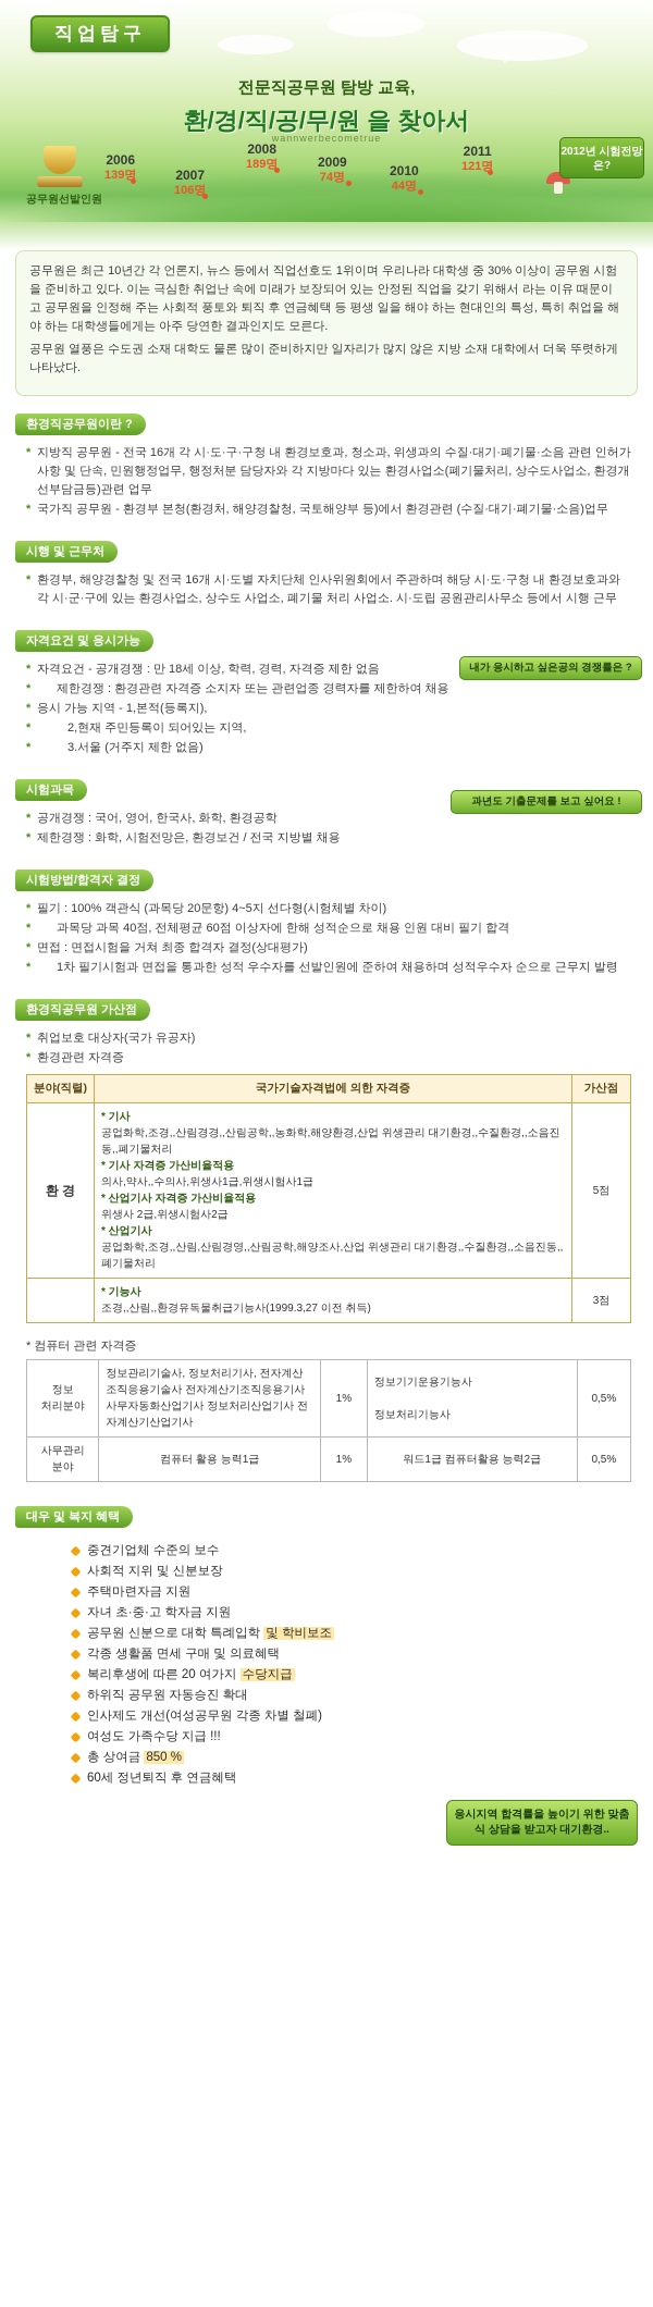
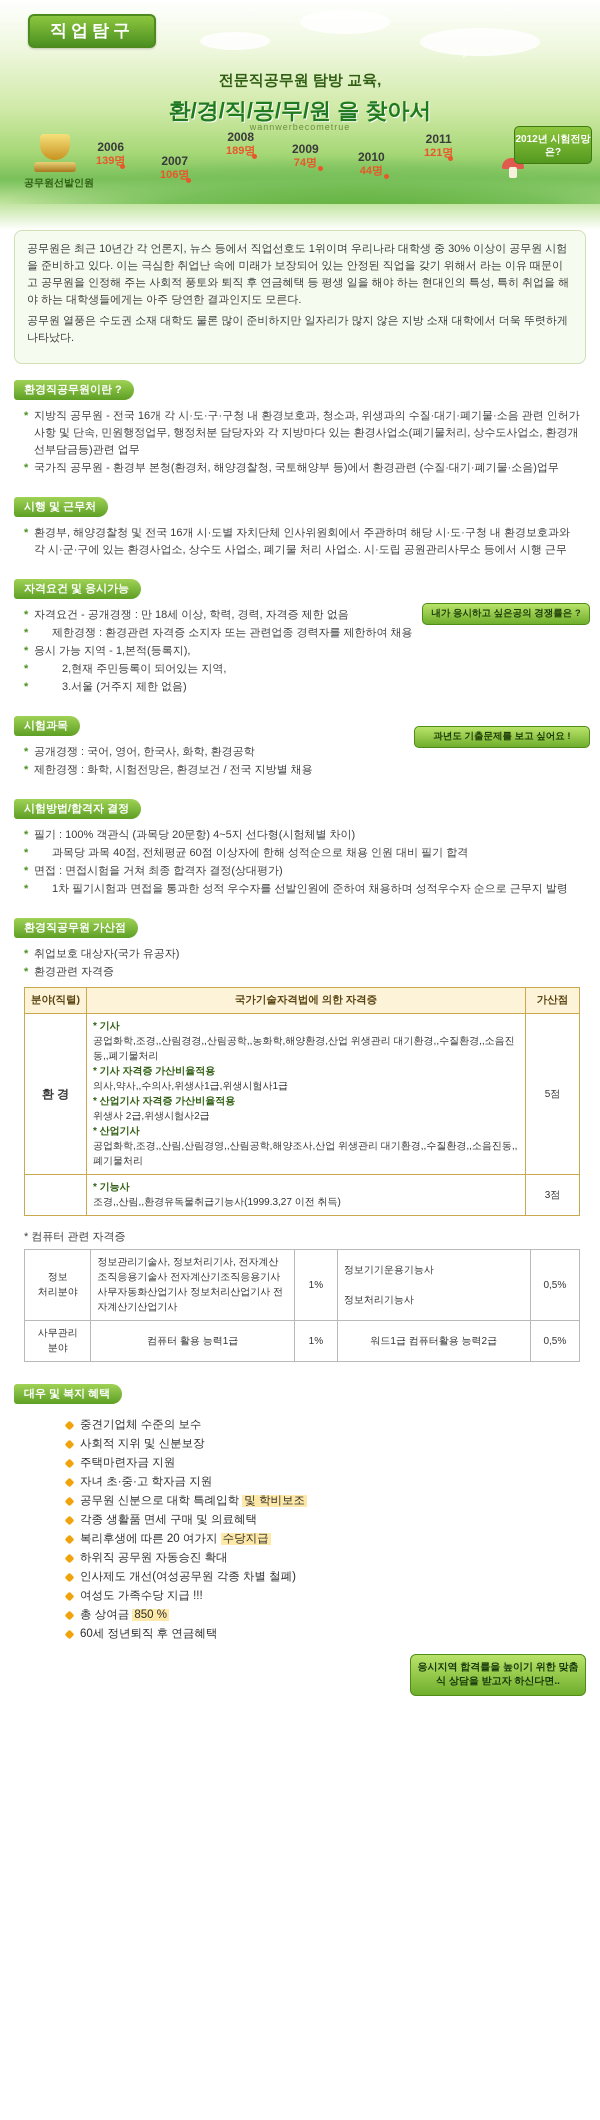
  ✈
  직업탐구
  전문직공무원 탐방 교육,
  환/경/직/공/무/원 을 찾아서
  wannwerbecometrue
  공무원선발인원
  2006
  139명
  2007
  106명
  2008
  189명
  2009
  74명
  2010
  44명
  2011
  121명
  2012년 시험전망은?
  공무원은 최근 10년간 각 언론지, 뉴스 등에서 직업선호도 1위이며 우리나라 대학생 중 30% 이상이 공무원 시험을 준비하고 있다. 이는 극심한 취업난 속에 미래가 보장되어 있는 안정된 직업을 갖기 위해서 라는 이유 때문이고 공무원을 인정해 주는 사회적 풍토와 퇴직 후 연금혜택 등 평생 일을 해야 하는 현대인의 특성, 특히 취업을 해야 하는 대학생들에게는 아주 당연한 결과인지도 모른다.
  공무원 열풍은 수도권 소재 대학도 물론 많이 준비하지만 일자리가 많지 않은 지방 소재 대학에서 더욱 뚜렷하게 나타났다.
  환경직공무원이란 ?
  지방직 공무원 - 전국 16개 각 시·도·구·구청 내 환경보호과, 청소과, 위생과의 수질·대기·폐기물·소음 관련 인허가 사항 및 단속, 민원행정업무, 행정처분 담당자와 각 지방마다 있는 환경사업소(폐기물처리, 상수도사업소, 환경개선부담금등)관련 업무
  국가직 공무원 - 환경부 본청(환경처, 해양경찰청, 국토해양부 등)에서 환경관련 (수질·대기·폐기물·소음)업무
  시행 및 근무처
  환경부, 해양경찰청 및 전국 16개 시·도별 자치단체 인사위원회에서 주관하며 해당 시·도·구청 내 환경보호과와 각 시·군·구에 있는 환경사업소, 상수도 사업소, 폐기물 처리 사업소. 시·도립 공원관리사무소 등에서 시행 근무
  자격요건 및 응시가능
  자격요건 - 공개경쟁 : 만 18세 이상, 학력, 경력, 자격증 제한 없음
  제한경쟁 : 환경관련 자격증 소지자 또는 관련업종 경력자를 제한하여 채용
  응시 가능 지역 - 1,본적(등록지),
  2,현재 주민등록이 되어있는 지역,
  3.서울 (거주지 제한 없음)
  내가 응시하고 싶은공의 경쟁률은 ?
  시험과목
  공개경쟁 : 국어, 영어, 한국사, 화학, 환경공학
  제한경쟁 : 화학, 시험전망은, 환경보건 / 전국 지방별 채용
  과년도 기출문제를 보고 싶어요 !
  시험방법/합격자 결정
  필기 : 100% 객관식 (과목당 20문항) 4~5지 선다형(시험체별 차이)
  과목당 과목 40점, 전체평균 60점 이상자에 한해 성적순으로 채용 인원 대비 필기 합격
  면접 : 면접시험을 거쳐 최종 합격자 결정(상대평가)
  1차 필기시험과 면접을 통과한 성적 우수자를 선발인원에 준하여 채용하며 성적우수자 순으로 근무지 발령
  환경직공무원 가산점
  취업보호 대상자(국가 유공자)
  환경관련 자격증
  분야(직렬)	국가기술자격법에 의한 자격증	가산점
  환 경	* 기사 공업화학,조경,,산림경경,,산림공학,,농화학,해양환경,산업 위생관리 대기환경,,수질환경,,소음진동,,폐기물처리 * 기사 자격증 가산비율적용 의사,약사,,수의사,위생사1급,위생시험사1급 * 산업기사 자격증 가산비율적용 위생사 2급,위생시험사2급 * 산업기사 공업화학,조경,,산림,산림경영,,산림공학,해양조사,산업 위생관리 대기환경,,수질환경,,소음진동,,폐기물처리	5점
  	* 기능사 조경,,산림,,환경유독물취급기능사(1999.3,27 이전 취득)	3점
  * 컴퓨터 관련 자격증
  정보 처리분야	정보관리기술사, 정보처리기사, 전자계산조직응용기술사 전자계산기조직응용기사 사무자동화산업기사 정보처리산업기사 전자계산기산업기사	1%	정보기기운용기능사 정보처리기능사	0,5%
  사무관리 분야	컴퓨터 활용 능력1급	1%	워드1급 컴퓨터활용 능력2급	0,5%
  대우 및 복지 혜택
  중견기업체 수준의 보수
  사회적 지위 및 신분보장
  주택마련자금 지원
  자녀 초·중·고 학자금 지원
  공무원 신분으로 대학 특례입학 및 학비보조
  각종 생활품 면세 구매 및 의료혜택
  복리후생에 따른 20 여가지 수당지급
  하위직 공무원 자동승진 확대
  인사제도 개선(여성공무원 각종 차별 철폐)
  여성도 가족수당 지급 !!!
  총 상여금 850 %
  60세 정년퇴직 후 연금혜택
- 응시지역 합격률을 높이기 위한 맞춤식 상담을 받고자 대기환경..
+ 응시지역 합격률을 높이기 위한 맞춤식 상담을 받고자 하신다면..
